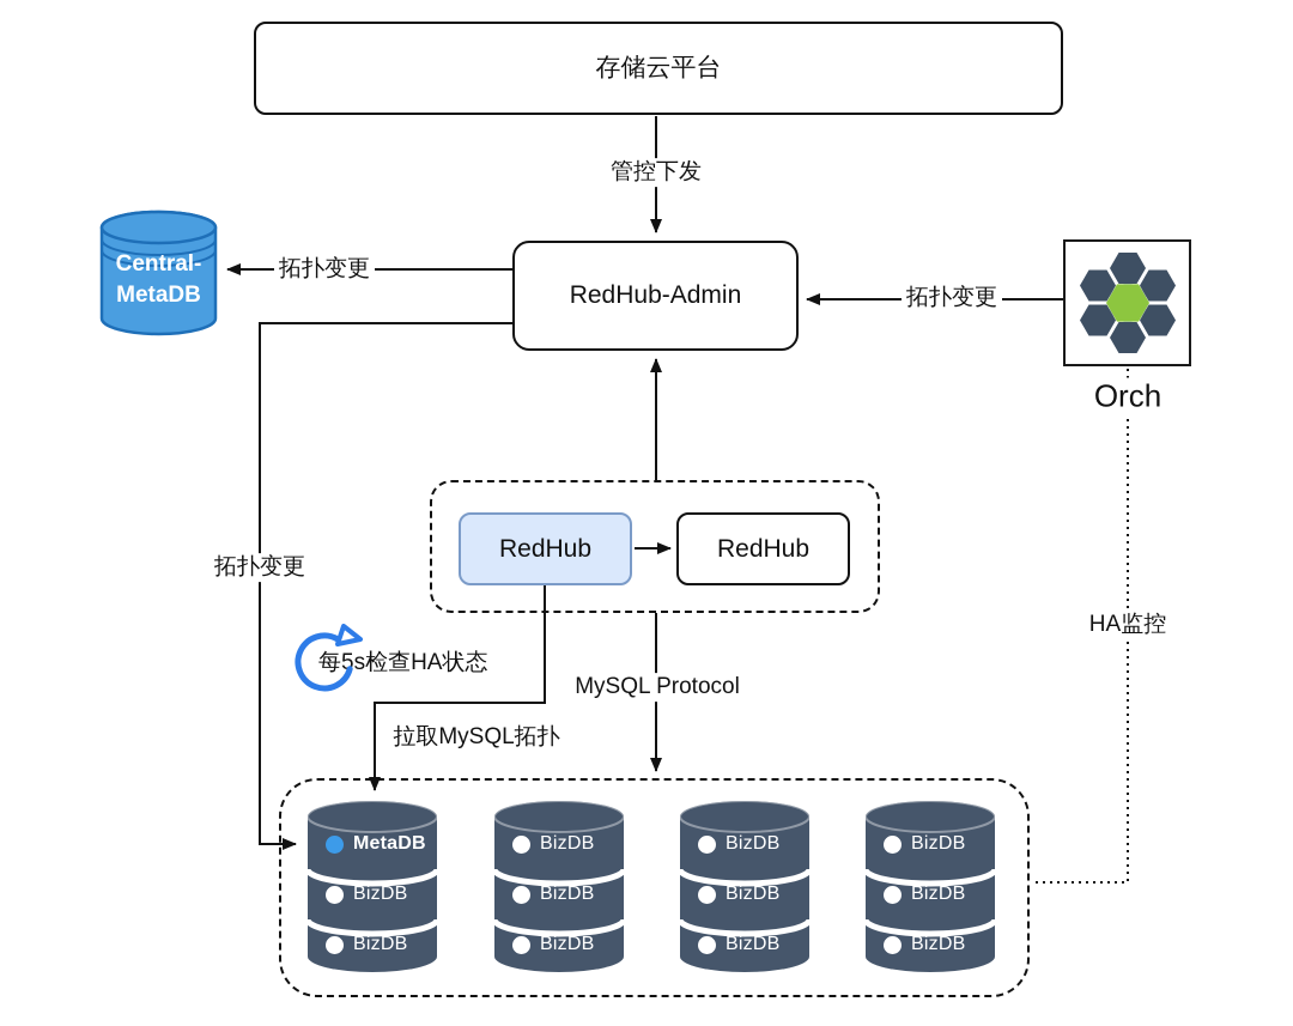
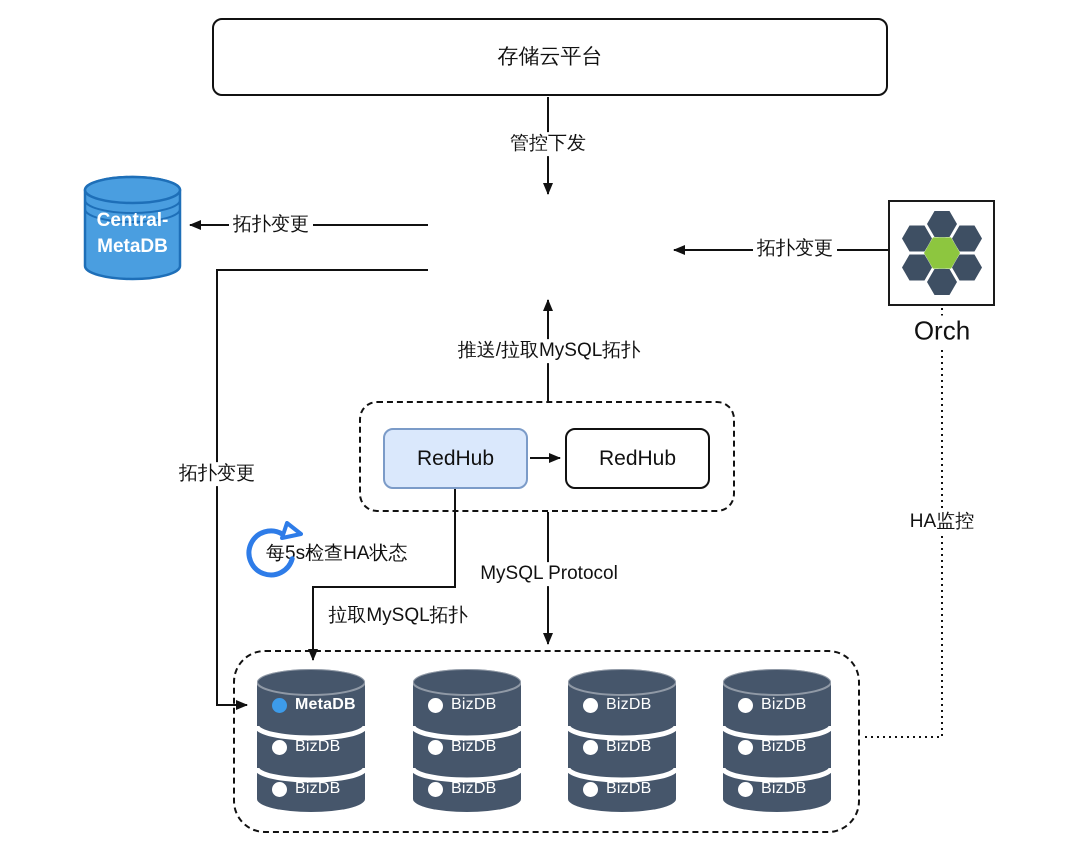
  管控下发
  拓扑变更
  拓扑变更
  拓扑变更
+ 推送/拉取MySQL拓扑
  每5s检查HA状态
  MySQL Protocol
  拉取MySQL拓扑
  HA监控
  存储云平台
- RedHub-Admin
  Central-
  MetaDB
  Orch
  RedHub
  RedHub
  MetaDB
  BizDB
  BizDB
  BizDB
  BizDB
  BizDB
  BizDB
  BizDB
  BizDB
  BizDB
  BizDB
  BizDB
